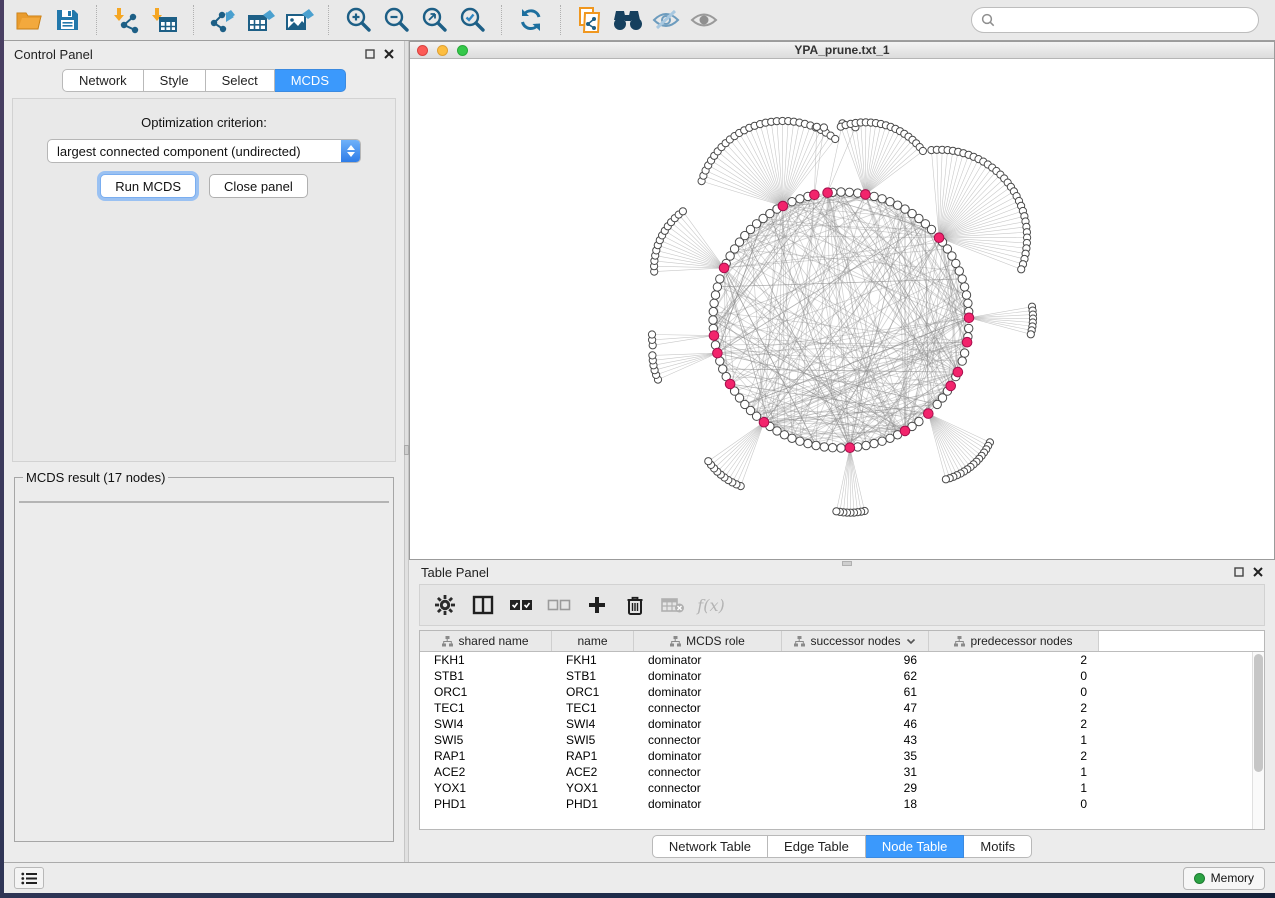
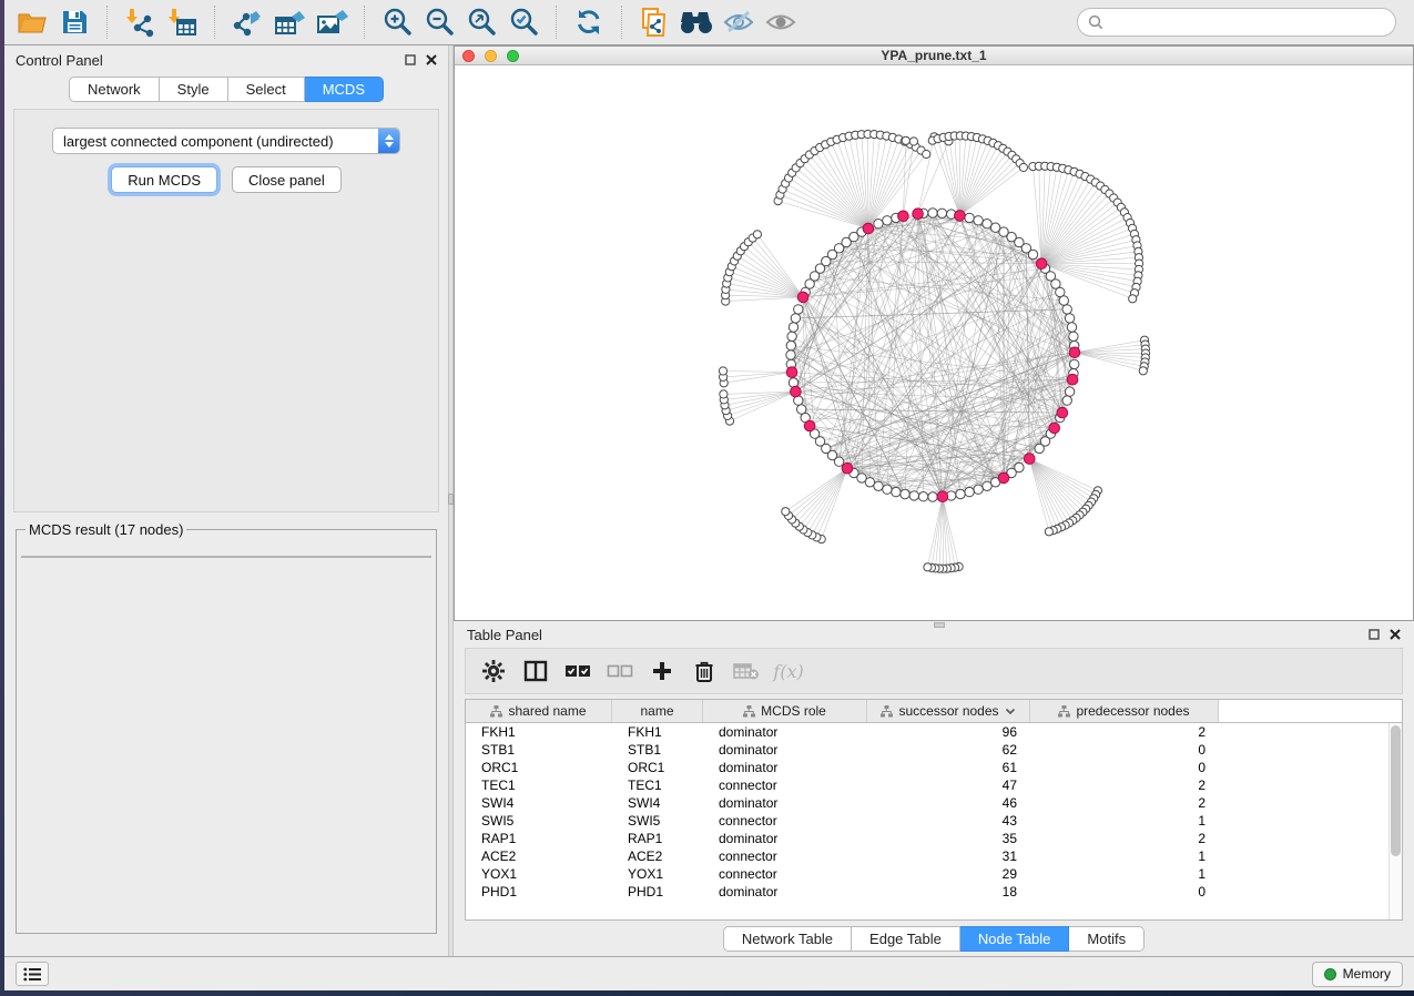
  Control Panel
  Network
  Style
  Select
  MCDS
- Optimization criterion:
  largest connected component (undirected)
  Run MCDS
  Close panel
  MCDS result (17 nodes)
  YPA_prune.txt_1
  Table Panel
  f(x)
  shared name
  name
  MCDS role
  successor nodes
  predecessor nodes
  FKH1
  FKH1
  dominator
  96
  2
  STB1
  STB1
  dominator
  62
  0
  ORC1
  ORC1
  dominator
  61
  0
  TEC1
  TEC1
  connector
  47
  2
  SWI4
  SWI4
  dominator
  46
  2
  SWI5
  SWI5
  connector
  43
  1
  RAP1
  RAP1
  dominator
  35
  2
  ACE2
  ACE2
  connector
  31
  1
  YOX1
  YOX1
  connector
  29
  1
  PHD1
  PHD1
  dominator
  18
  0
  Network Table
  Edge Table
  Node Table
  Motifs
  Memory
